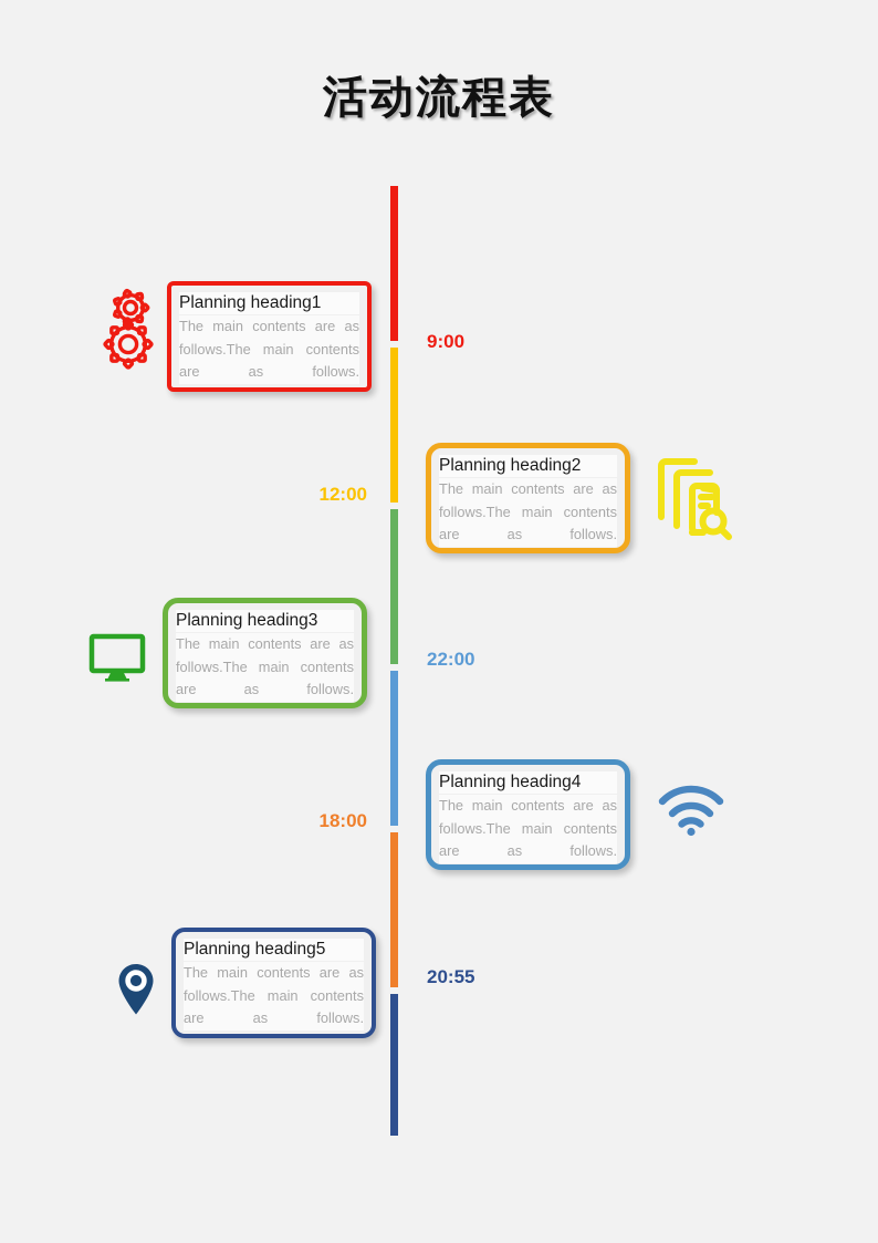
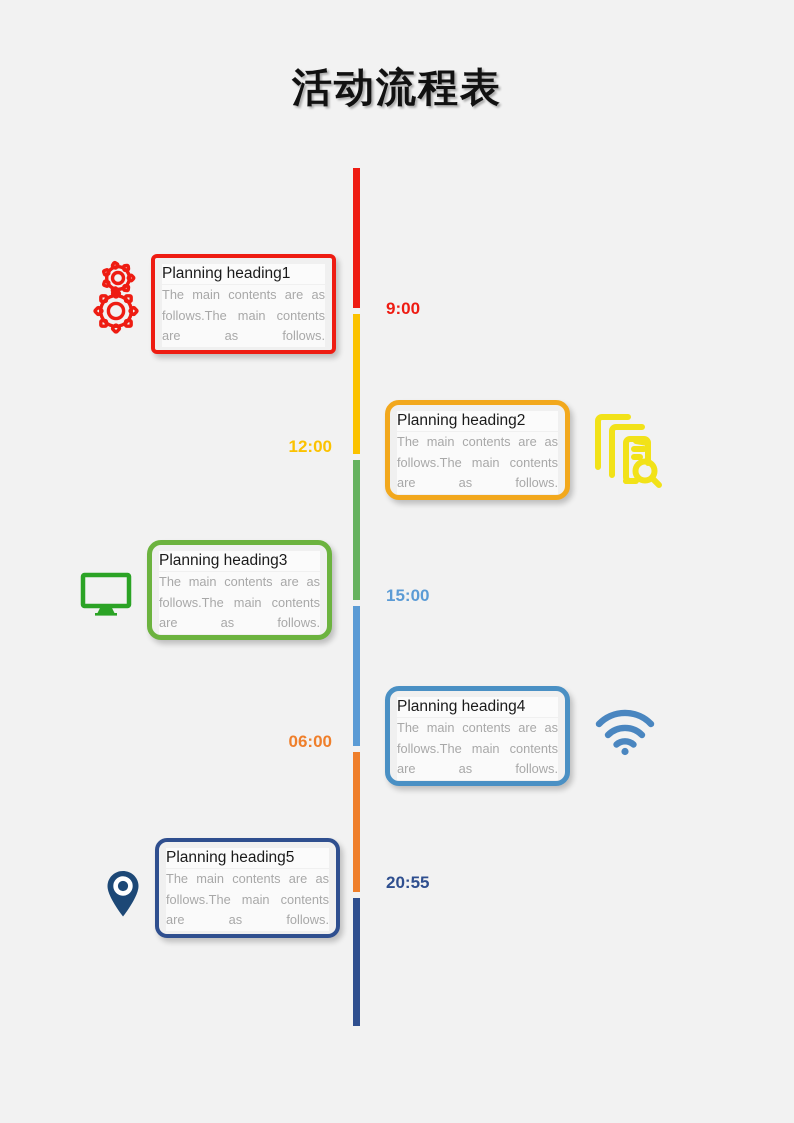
  活动流程表
  9:00
  12:00
- 22:00
+ 15:00
- 18:00
+ 06:00
  20:55
  Planning heading1
  The main contents are as follows.The main contents are as follows.
  Planning heading2
  The main contents are as follows.The main contents are as follows.
  Planning heading3
  The main contents are as follows.The main contents are as follows.
  Planning heading4
  The main contents are as follows.The main contents are as follows.
  Planning heading5
  The main contents are as follows.The main contents are as follows.
